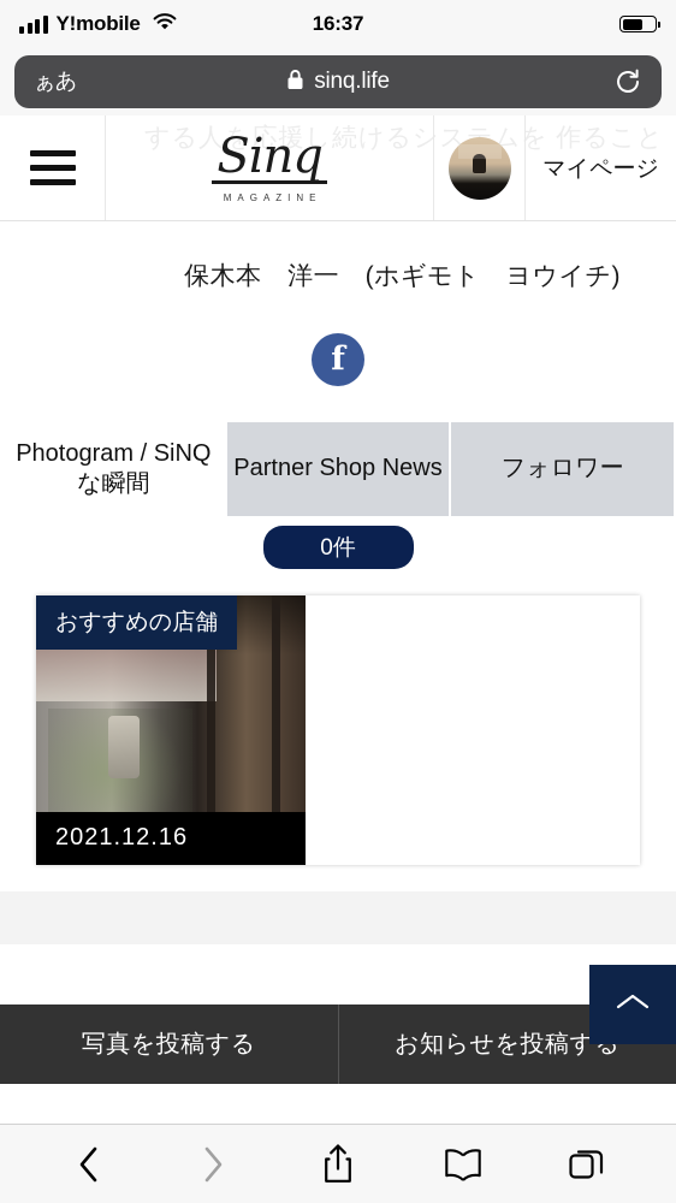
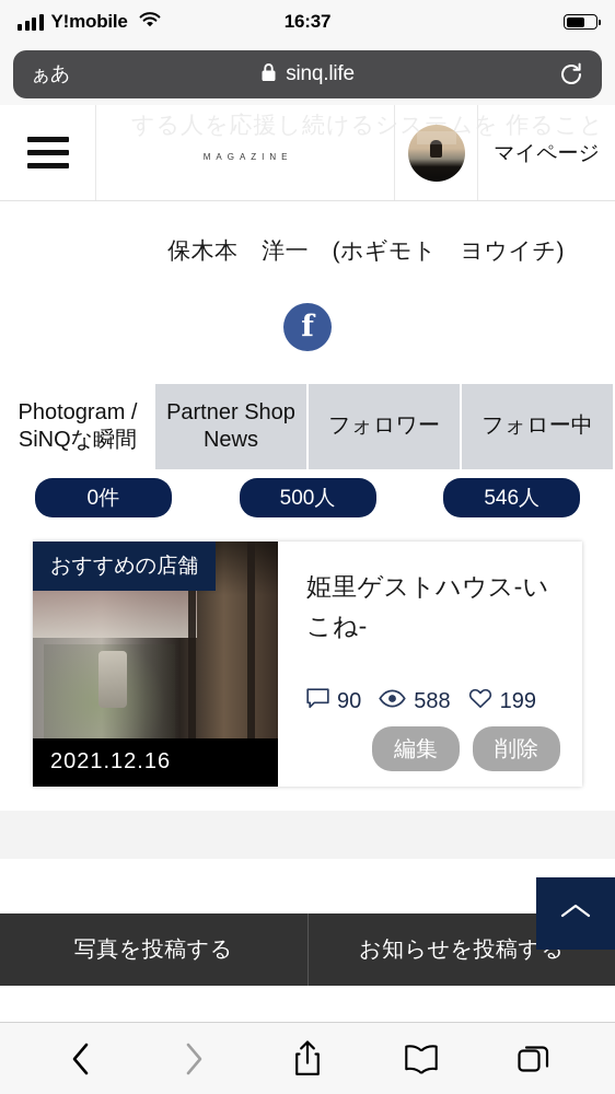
  Y!mobile
  16:37
  ぁあ
  sinq.life
  する人を応援し続けるシスムを 作ること
- Sinq
  MAGAZINE
  マイページ
  保木本 洋一 (ホギモト ヨウイチ)
  f
  Photogram / SiNQな瞬間
  Partner Shop News
  フォロワー
+ フォロー中
  0件
+ 500人
+ 546人
  おすすめの店舗
  2021.12.16
+ 姫里ゲストハウス-いこね-
+ 90
+ 588
+ 199
+ 編集
+ 削除
  写真を投稿する
  お知らせを投稿する
